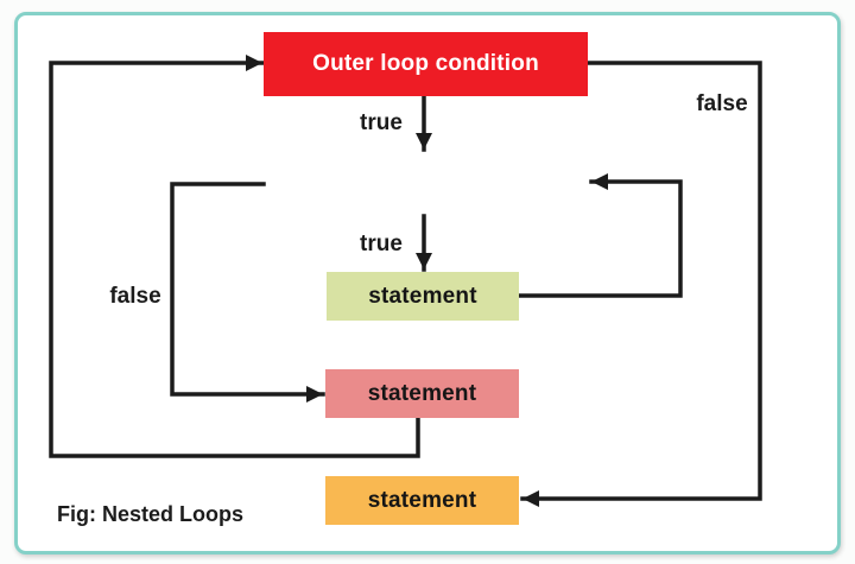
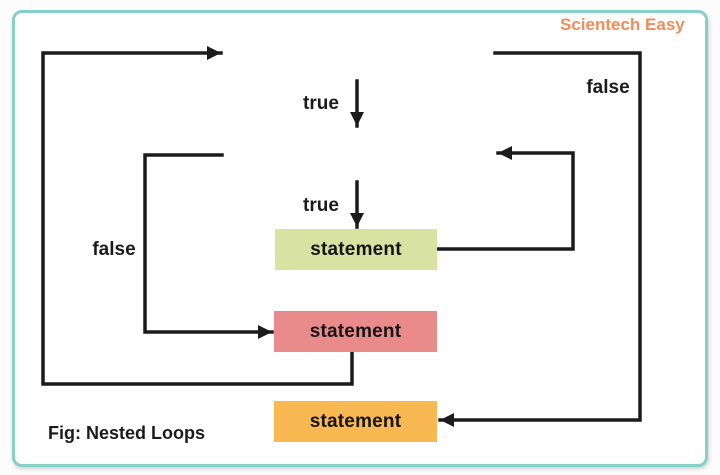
- Outer loop condition
  statement
  statement
  statement
  true
  true
  false
  false
+ Scientech Easy
  Fig: Nested Loops
